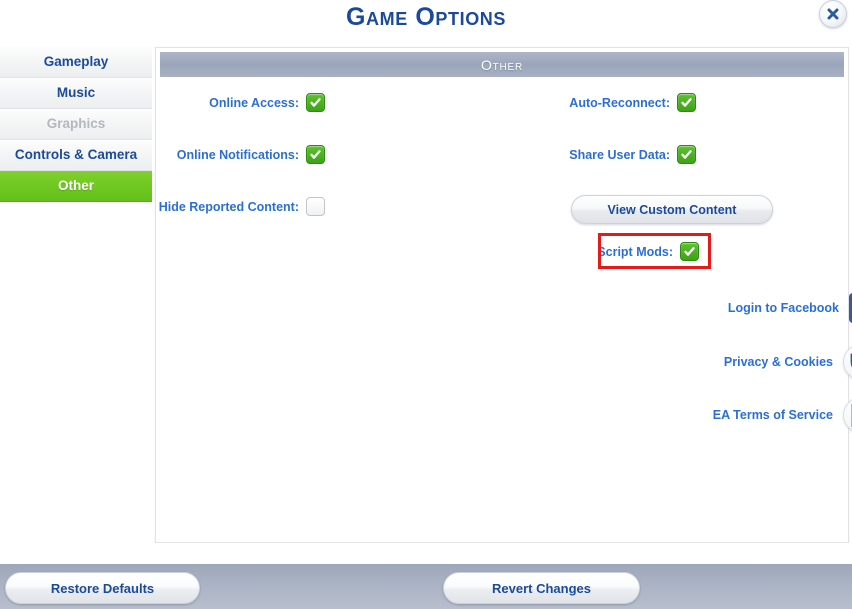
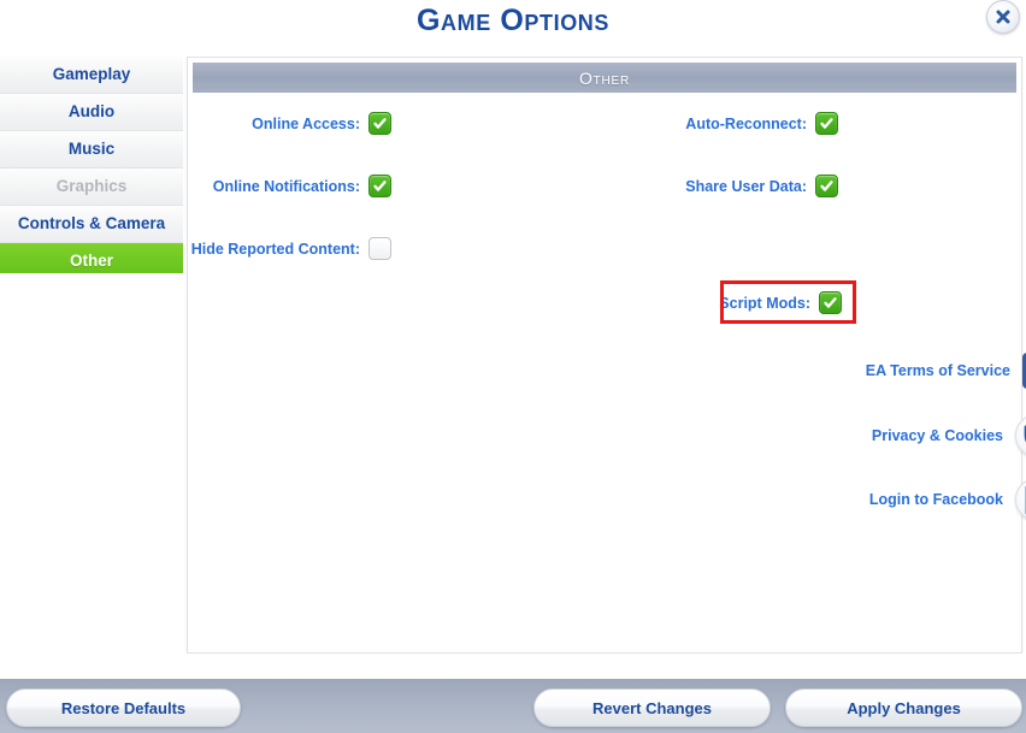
  Game Options
  Gameplay
+ Audio
  Music
  Graphics
  Controls & Camera
  Other
  Other
  Online Access:
  Online Notifications:
  Hide Reported Content:
  Auto-Reconnect:
  Share User Data:
- View Custom Content
  Script Mods:
- Login to Facebook
+ EA Terms of Service
  Privacy & Cookies
- EA Terms of Service
+ Login to Facebook
  Restore Defaults
  Revert Changes
+ Apply Changes
